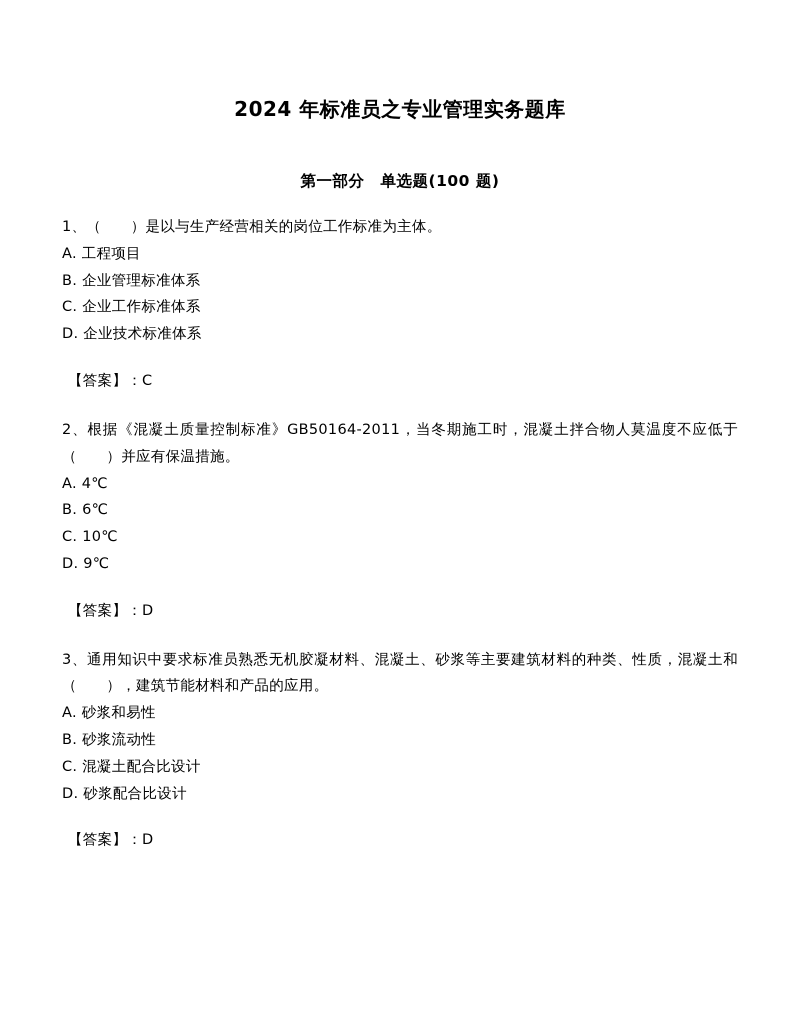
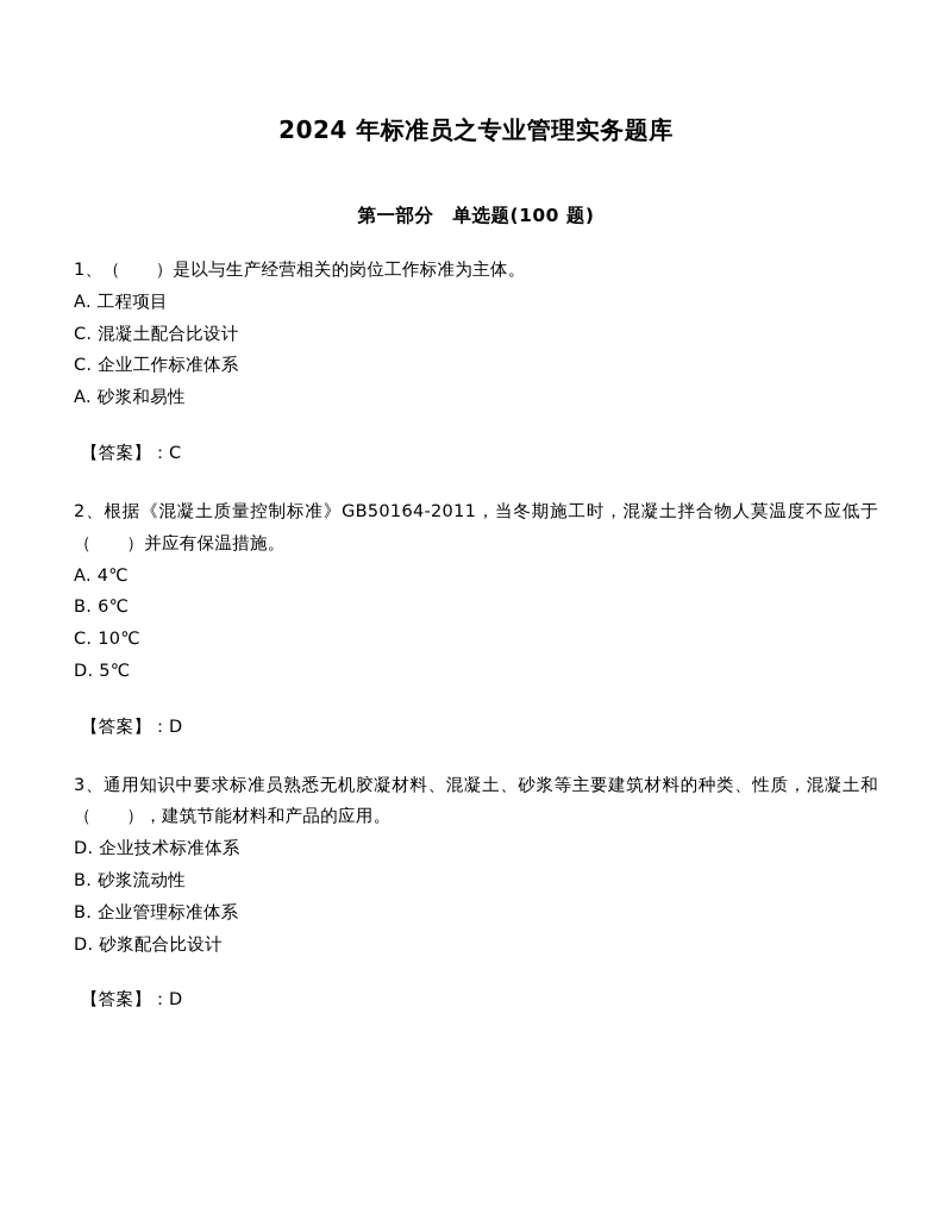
  2024 年标准员之专业管理实务题库
  第一部分 单选题(100 题)
  1、（ ）是以与生产经营相关的岗位工作标准为主体。
  A. 工程项目
- B. 企业管理标准体系
+ C. 混凝土配合比设计
  C. 企业工作标准体系
- D. 企业技术标准体系
+ A. 砂浆和易性
  【答案】：C
  2、根据《混凝土质量控制标准》GB50164-2011，当冬期施工时，混凝土拌合物人莫温度不应低于（ ）并应有保温措施。
  A. 4℃
  B. 6℃
  C. 10℃
- D. 9℃
+ D. 5℃
  【答案】：D
  3、通用知识中要求标准员熟悉无机胶凝材料、混凝土、砂浆等主要建筑材料的种类、性质，混凝土和（ ），建筑节能材料和产品的应用。
- A. 砂浆和易性
+ D. 企业技术标准体系
  B. 砂浆流动性
- C. 混凝土配合比设计
+ B. 企业管理标准体系
  D. 砂浆配合比设计
  【答案】：D
